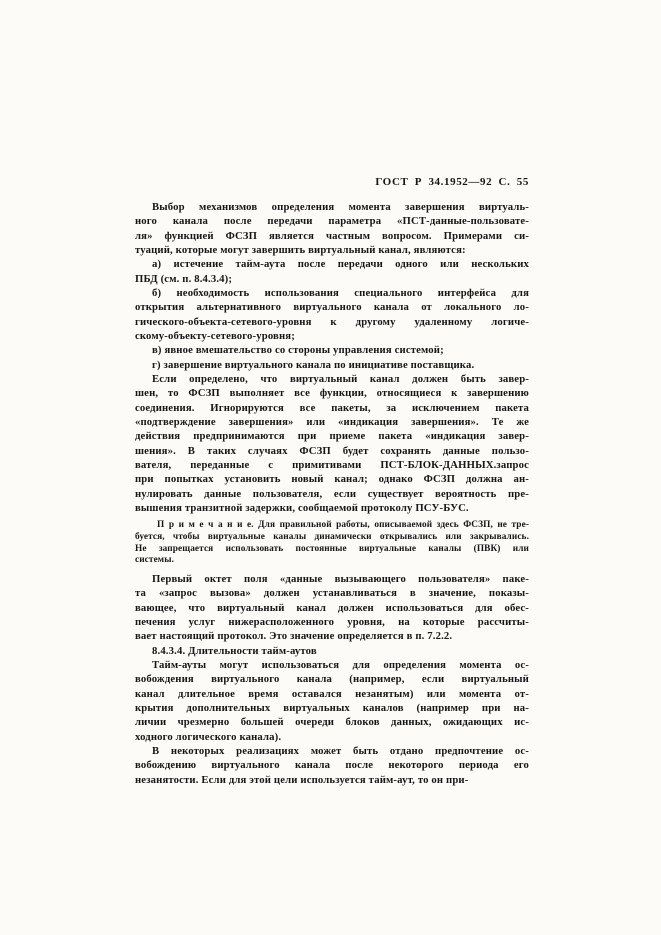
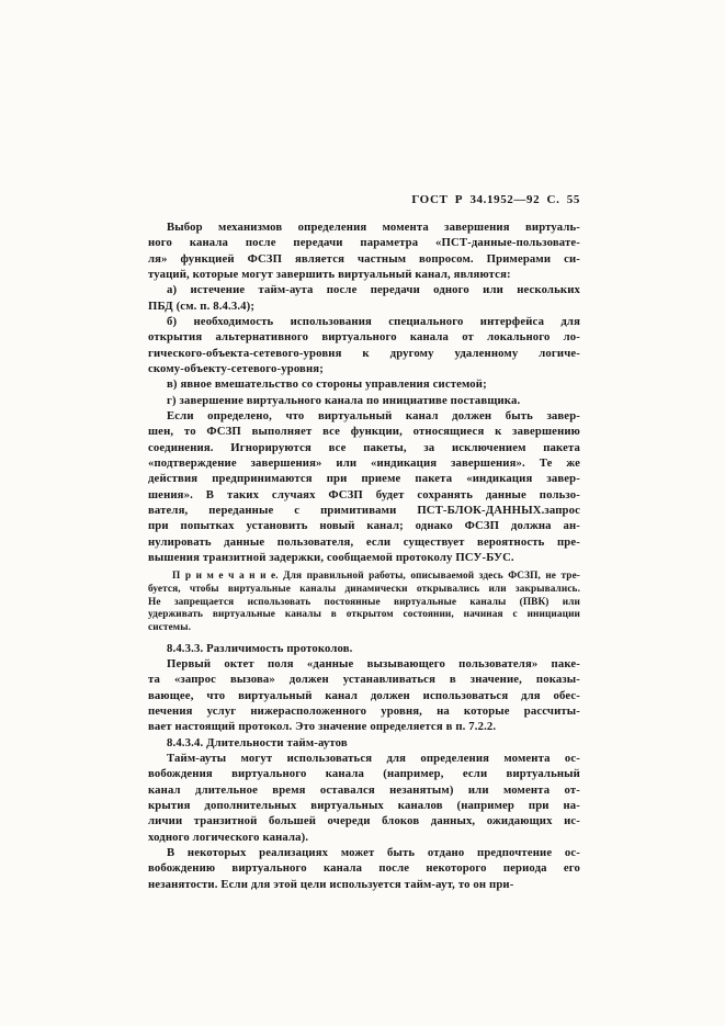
  ГОСТ Р 34.1952—92 С. 55
  Выбор механизмов определения момента завершения виртуаль-
  ного канала после передачи параметра «ПСТ-данные-пользовате-
  ля» функцией ФСЗП является частным вопросом. Примерами си-
  туаций, которые могут завершить виртуальный канал, являются:
  а) истечение тайм-аута после передачи одного или нескольких
  ПБД (см. п. 8.4.3.4);
  б) необходимость использования специального интерфейса для
  открытия альтернативного виртуального канала от локального ло-
  гического-объекта-сетевого-уровня к другому удаленному логиче-
  скому-объекту-сетевого-уровня;
  в) явное вмешательство со стороны управления системой;
  г) завершение виртуального канала по инициативе поставщика.
  Если определено, что виртуальный канал должен быть завер-
  шен, то ФСЗП выполняет все функции, относящиеся к завершению
  соединения. Игнорируются все пакеты, за исключением пакета
  «подтверждение завершения» или «индикация завершения». Те же
  действия предпринимаются при приеме пакета «индикация завер-
  шения». В таких случаях ФСЗП будет сохранять данные пользо-
  вателя, переданные с примитивами ПСТ-БЛОК-ДАННЫХ.запрос
  при попытках установить новый канал; однако ФСЗП должна ан-
  нулировать данные пользователя, если существует вероятность пре-
  вышения транзитной задержки, сообщаемой протоколу ПСУ-БУС.
  П р и м е ч а н и е. Для правильной работы, описываемой здесь ФСЗП, не тре-
  буется, чтобы виртуальные каналы динамически открывались или закрывались.
  Не запрещается использовать постоянные виртуальные каналы (ПВК) или
+ удерживать виртуальные каналы в открытом состоянии, начиная с инициации
  системы.
+ 8.4.3.3. Различимость протоколов.
  Первый октет поля «данные вызывающего пользователя» паке-
  та «запрос вызова» должен устанавливаться в значение, показы-
  вающее, что виртуальный канал должен использоваться для обес-
  печения услуг нижерасположенного уровня, на которые рассчиты-
  вает настоящий протокол. Это значение определяется в п. 7.2.2.
  8.4.3.4. Длительности тайм-аутов
  Тайм-ауты могут использоваться для определения момента ос-
  вобождения виртуального канала (например, если виртуальный
  канал длительное время оставался незанятым) или момента от-
  крытия дополнительных виртуальных каналов (например при на-
- личии чрезмерно большей очереди блоков данных, ожидающих ис-
+ личии транзитной большей очереди блоков данных, ожидающих ис-
  ходного логического канала).
  В некоторых реализациях может быть отдано предпочтение ос-
  вобождению виртуального канала после некоторого периода его
  незанятости. Если для этой цели используется тайм-аут, то он при-
